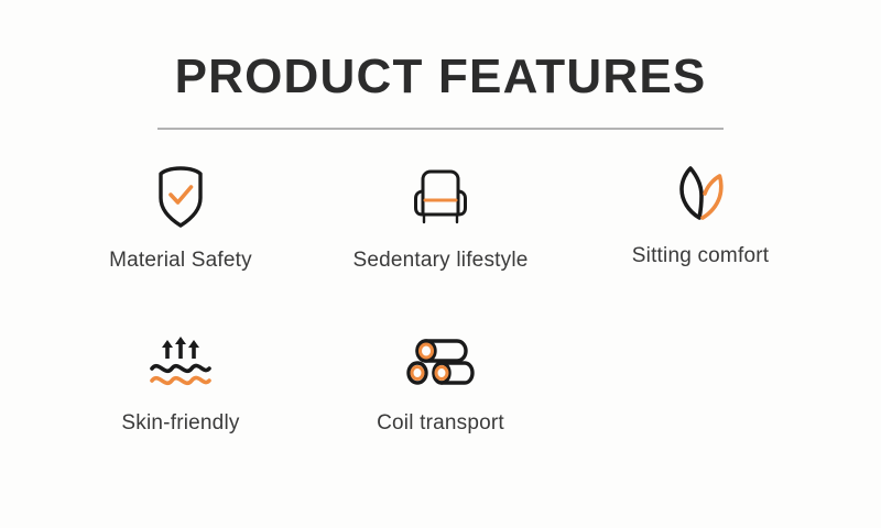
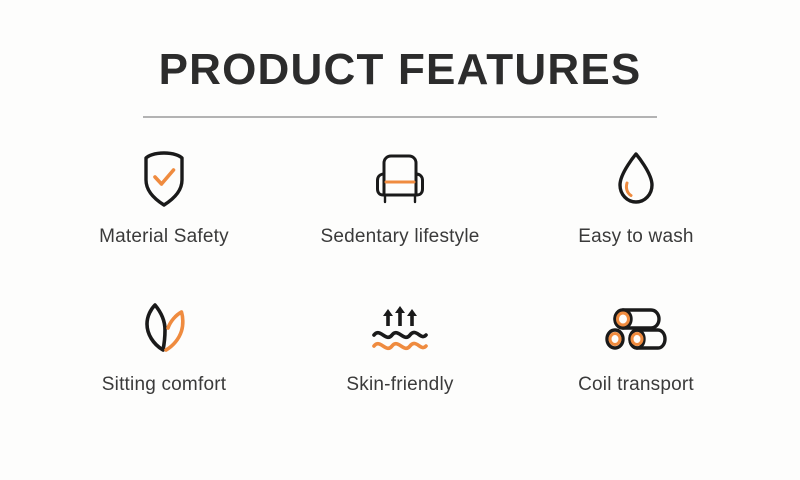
  PRODUCT FEATURES
  Material Safety
  Sedentary lifestyle
+ Easy to wash
  Sitting comfort
  Skin-friendly
  Coil transport
